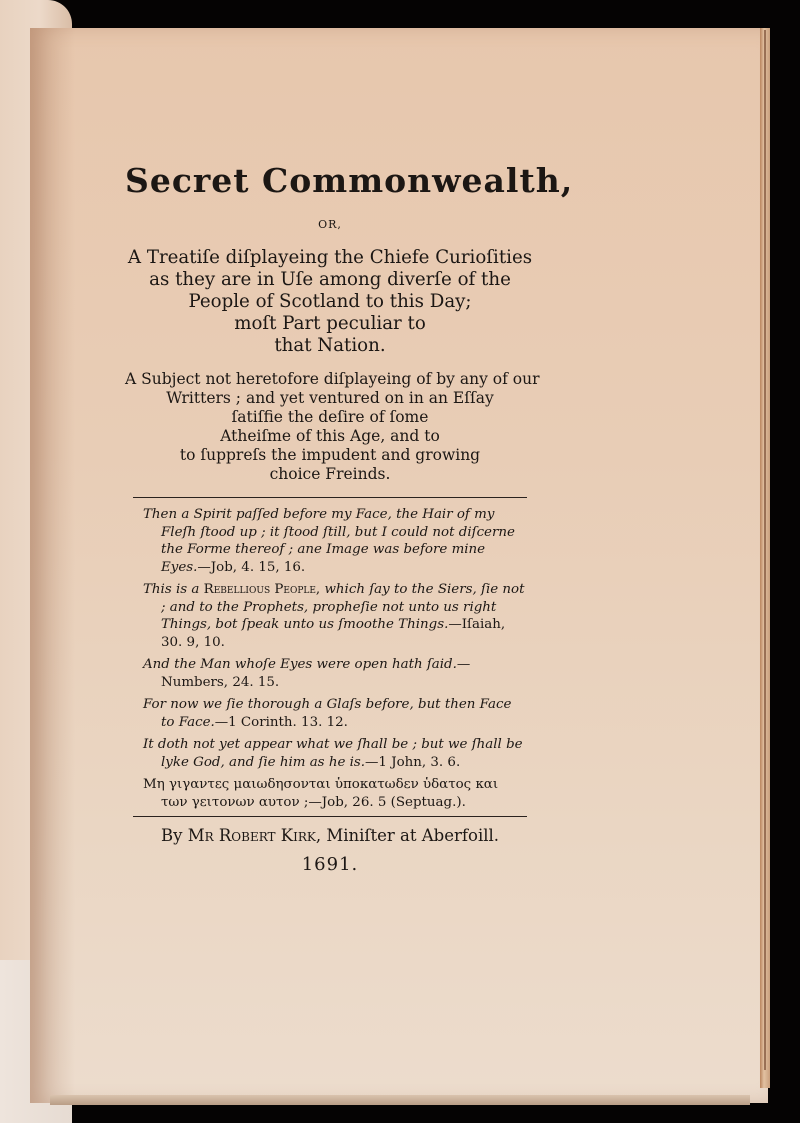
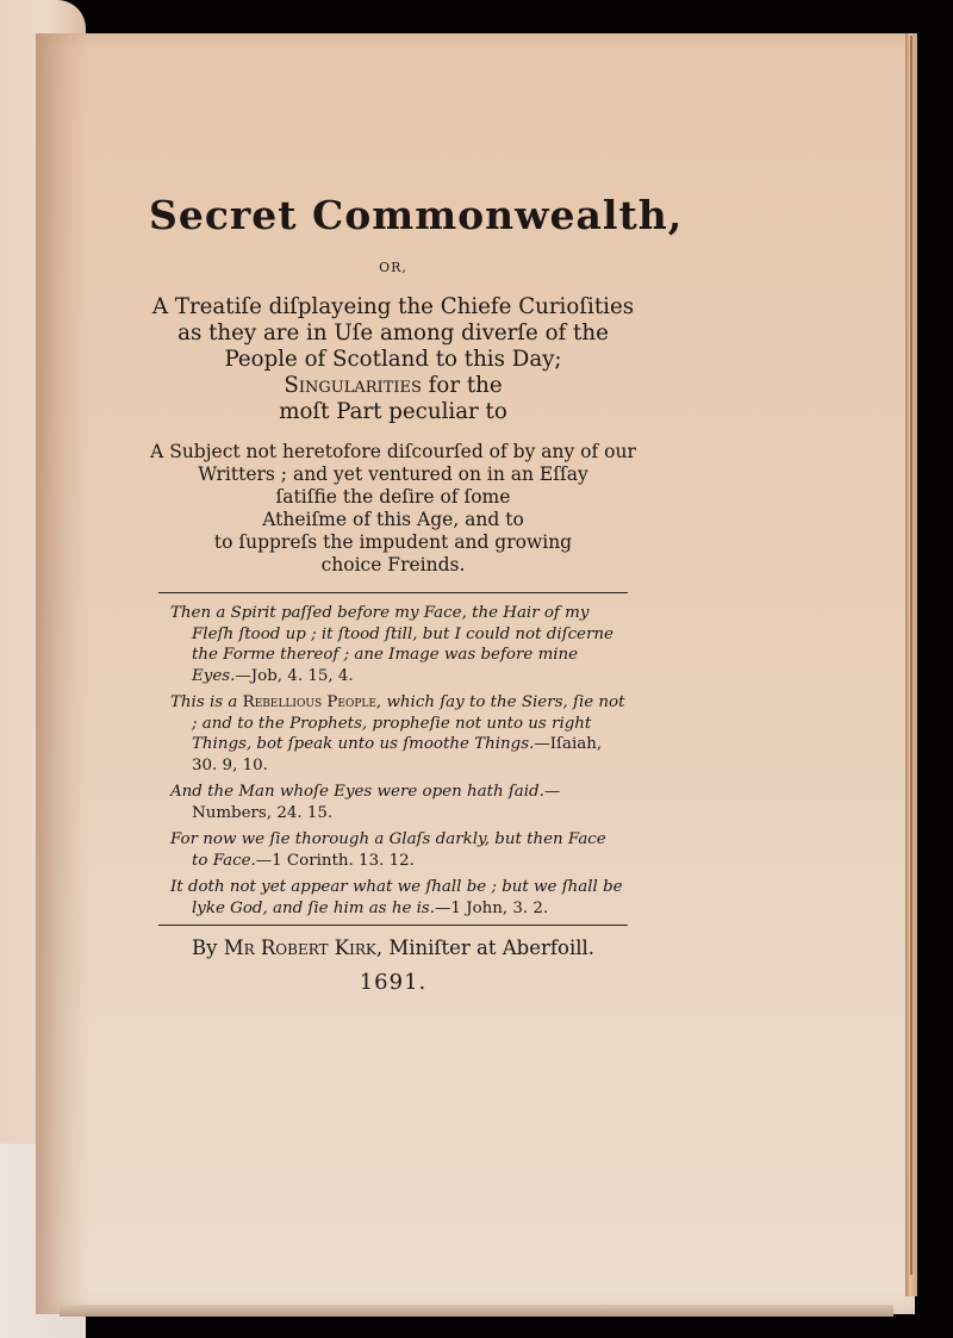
  Secret Commonwealth,
  OR,
  A Treatiſe diſplayeing the Chiefe Curioſities
  as they are in Uſe among diverſe of the
  People of Scotland to this Day;
+ Singularities for the
  moſt Part peculiar to
- that Nation.
- A Subject not heretofore diſplayeing of by any of our
+ A Subject not heretofore diſcourſed of by any of our
  Writters ; and yet ventured on in an Eſſay
  ſatiſfie the deſire of ſome
  Atheiſme of this Age, and to
  to ſuppreſs the impudent and growing
  choice Freinds.
- Then a Spirit paſſed before my Face, the Hair of my Fleſh ſtood up ; it ſtood ſtill, but I could not diſcerne the Forme thereof ; ane Image was before mine Eyes.—Job, 4. 15, 16.
+ Then a Spirit paſſed before my Face, the Hair of my Fleſh ſtood up ; it ſtood ſtill, but I could not diſcerne the Forme thereof ; ane Image was before mine Eyes.—Job, 4. 15, 4.
  This is a Rebellious People, which ſay to the Siers, ſie not ; and to the Prophets, propheſie not unto us right Things, bot ſpeak unto us ſmoothe Things.—Iſaiah, 30. 9, 10.
  And the Man whoſe Eyes were open hath ſaid.—Numbers, 24. 15.
- For now we ſie thorough a Glaſs before, but then Face to Face.—1 Corinth. 13. 12.
+ For now we ſie thorough a Glaſs darkly, but then Face to Face.—1 Corinth. 13. 12.
- It doth not yet appear what we ſhall be ; but we ſhall be lyke God, and ſie him as he is.—1 John, 3. 6.
+ It doth not yet appear what we ſhall be ; but we ſhall be lyke God, and ſie him as he is.—1 John, 3. 2.
- Μη γιγαντες μαιωδησονται ὑποκατωδεν ὑδατος και των γειτονων αυτον ;—Job, 26. 5 (Septuag.).
  By Mr Robert Kirk, Miniſter at Aberfoill.
  1691.
